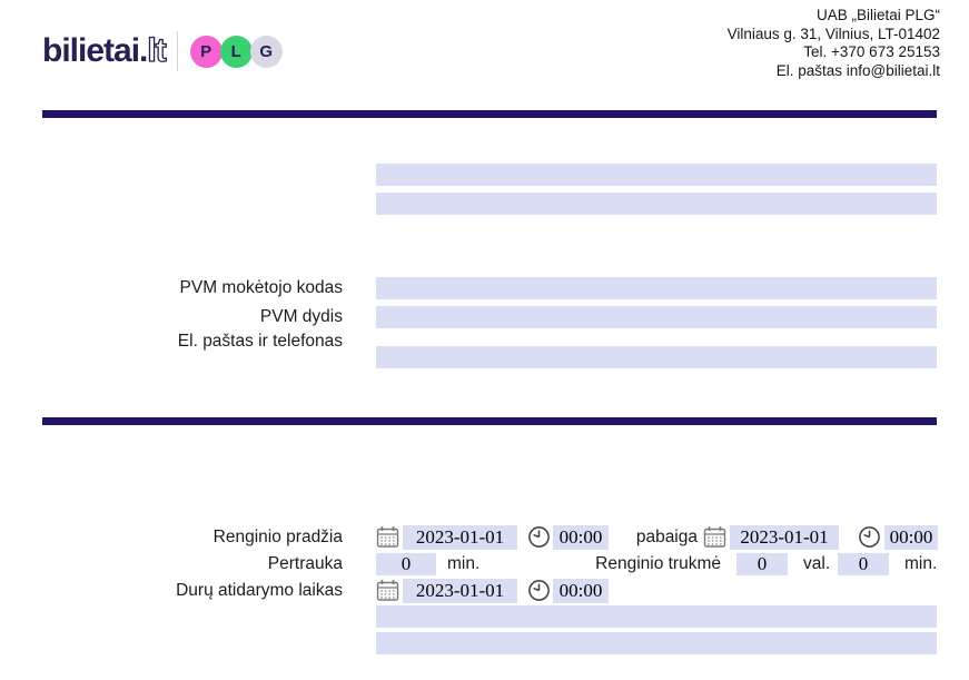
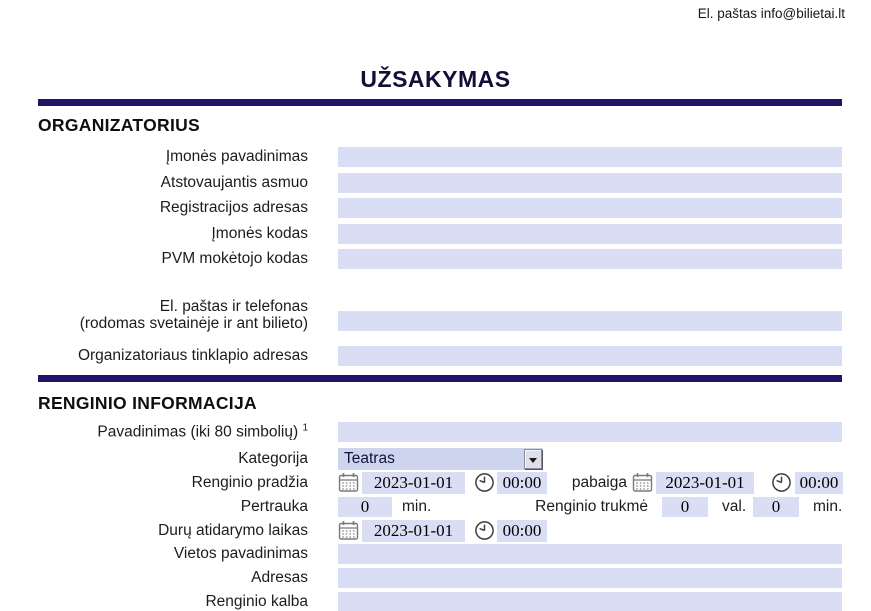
- bilietai.lt
- P
- L
- G
- UAB „Bilietai PLG“
- Vilniaus g. 31, Vilnius, LT-01402
- Tel. +370 673 25153
  El. paštas info@bilietai.lt
+ UŽSAKYMAS
+ ORGANIZATORIUS
+ Įmonės pavadinimas
+ Atstovaujantis asmuo
+ Registracijos adresas
+ Įmonės kodas
  PVM mokėtojo kodas
- PVM dydis
  El. paštas ir telefonas
+ (rodomas svetainėje ir ant bilieto)
+ Organizatoriaus tinklapio adresas
+ RENGINIO INFORMACIJA
+ Pavadinimas (iki 80 simbolių) 1
+ Kategorija
+ Teatras
  Renginio pradžia
  2023-01-01
  00:00
  pabaiga
  2023-01-01
  00:00
  Pertrauka
  0
  min.
  Renginio trukmė
  0
  val.
  0
  min.
  Durų atidarymo laikas
  2023-01-01
  00:00
+ Vietos pavadinimas
+ Adresas
+ Renginio kalba
